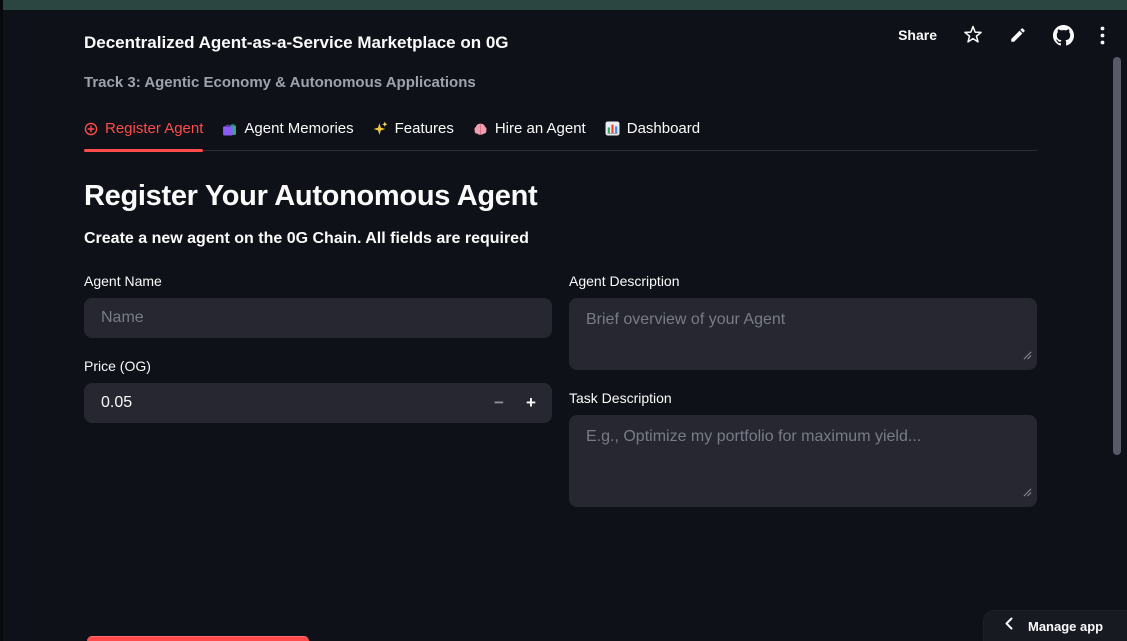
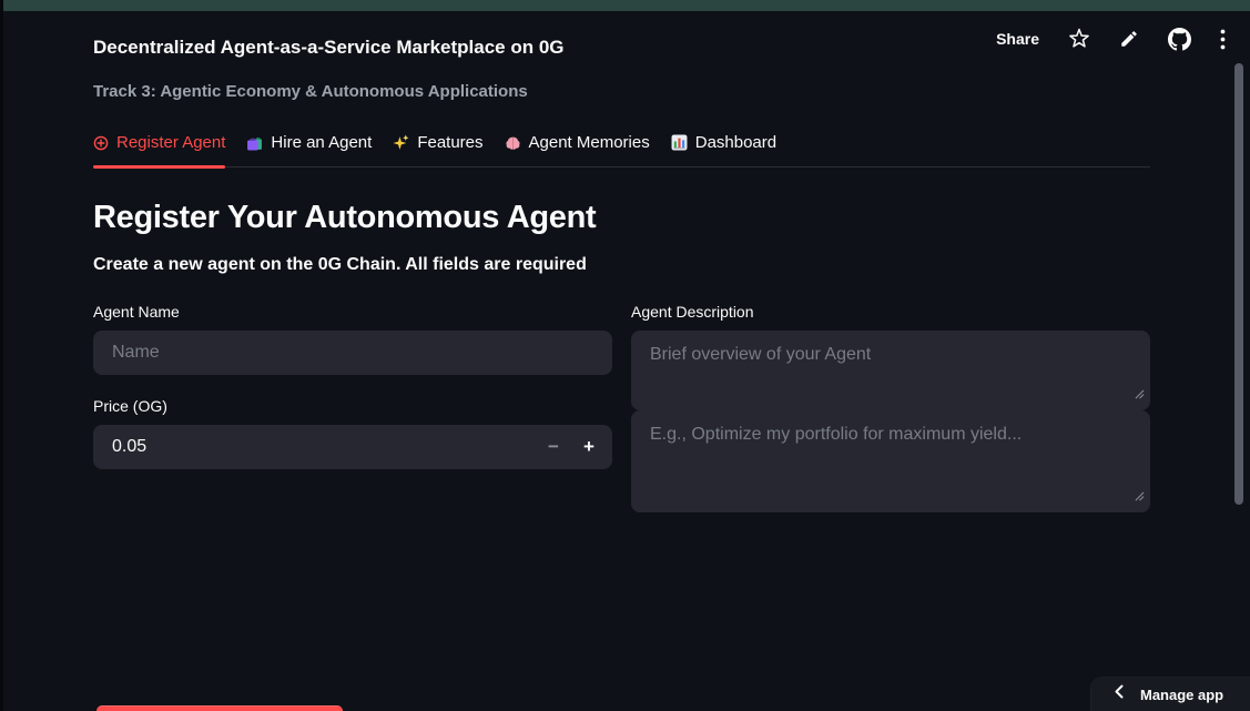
  Share
  Decentralized Agent-as-a-Service Marketplace on 0G
  Track 3: Agentic Economy & Autonomous Applications
  Register Agent
- Agent Memories
+ Hire an Agent
  Features
- Hire an Agent
+ Agent Memories
  Dashboard
  Register Your Autonomous Agent
  Create a new agent on the 0G Chain. All fields are required
  Agent Name
  Name
  Price (OG)
  0.05
  −
  +
  Agent Description
  Brief overview of your Agent
- Task Description
  E.g., Optimize my portfolio for maximum yield...
  Manage app
